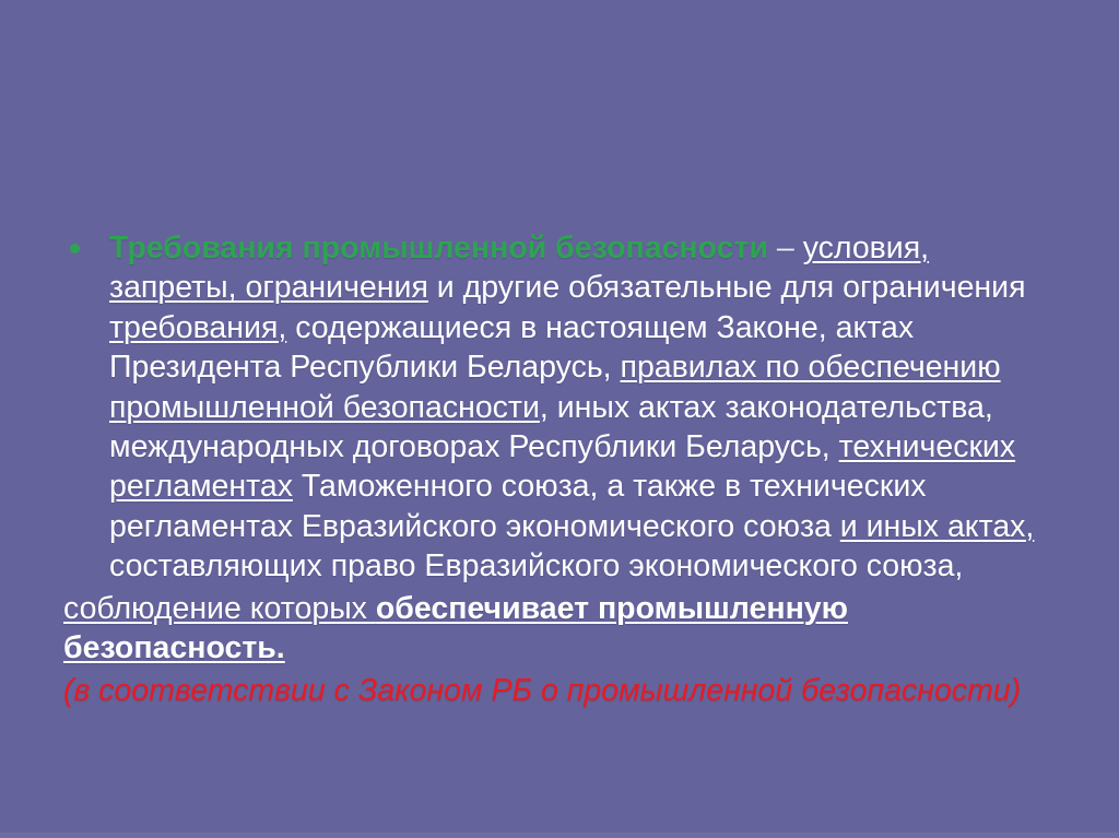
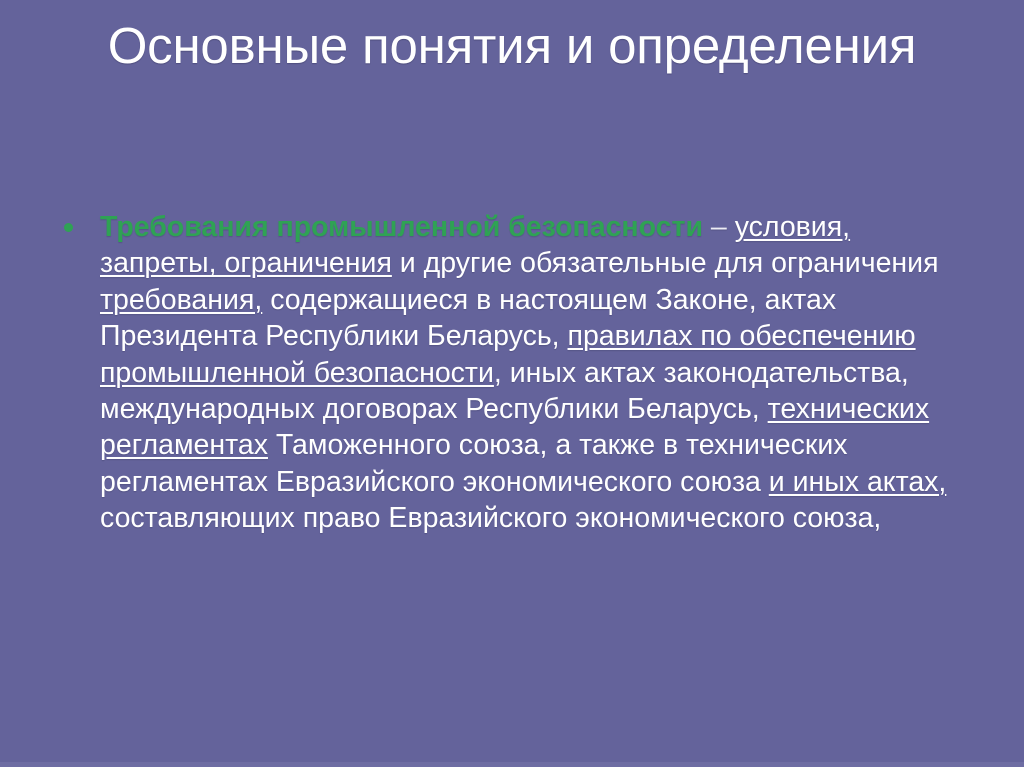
+ Основные понятия и определения
  Требования промышленной безопасности – условия, запреты, ограничения и другие обязательные для ограничения требования, содержащиеся в настоящем Законе, актах Президента Республики Беларусь, правилах по обеспечению промышленной безопасности, иных актах законодательства, международных договорах Республики Беларусь, технических регламентах Таможенного союза, а также в технических регламентах Евразийского экономического союза и иных актах, составляющих право Евразийского экономического союза,
- соблюдение которых обеспечивает промышленную безопасность.
- (в соответствии с Законом РБ о промышленной безопасности)
